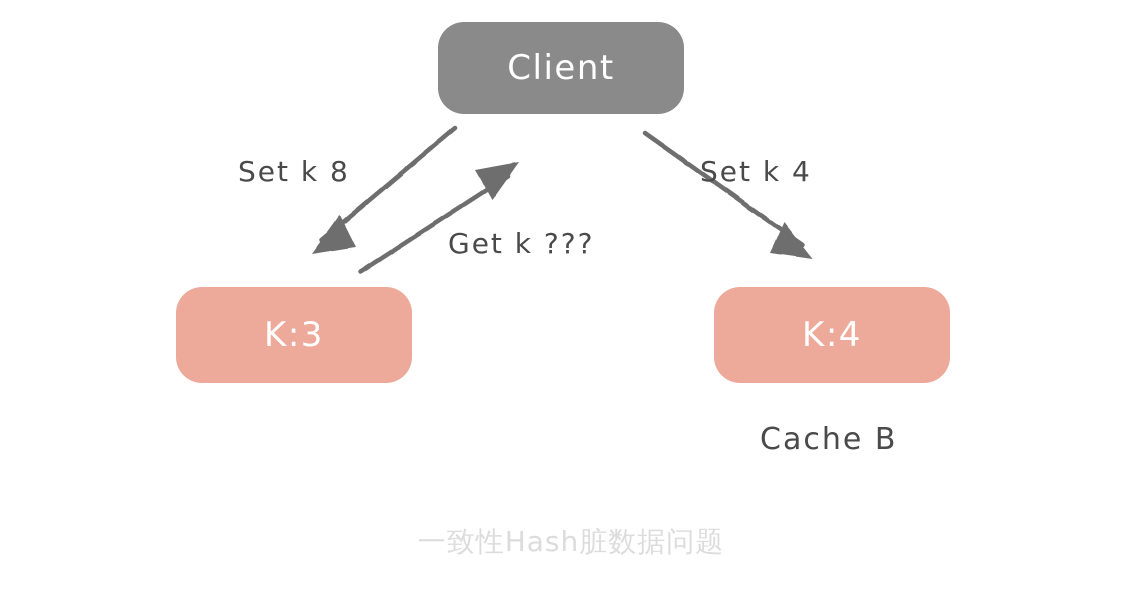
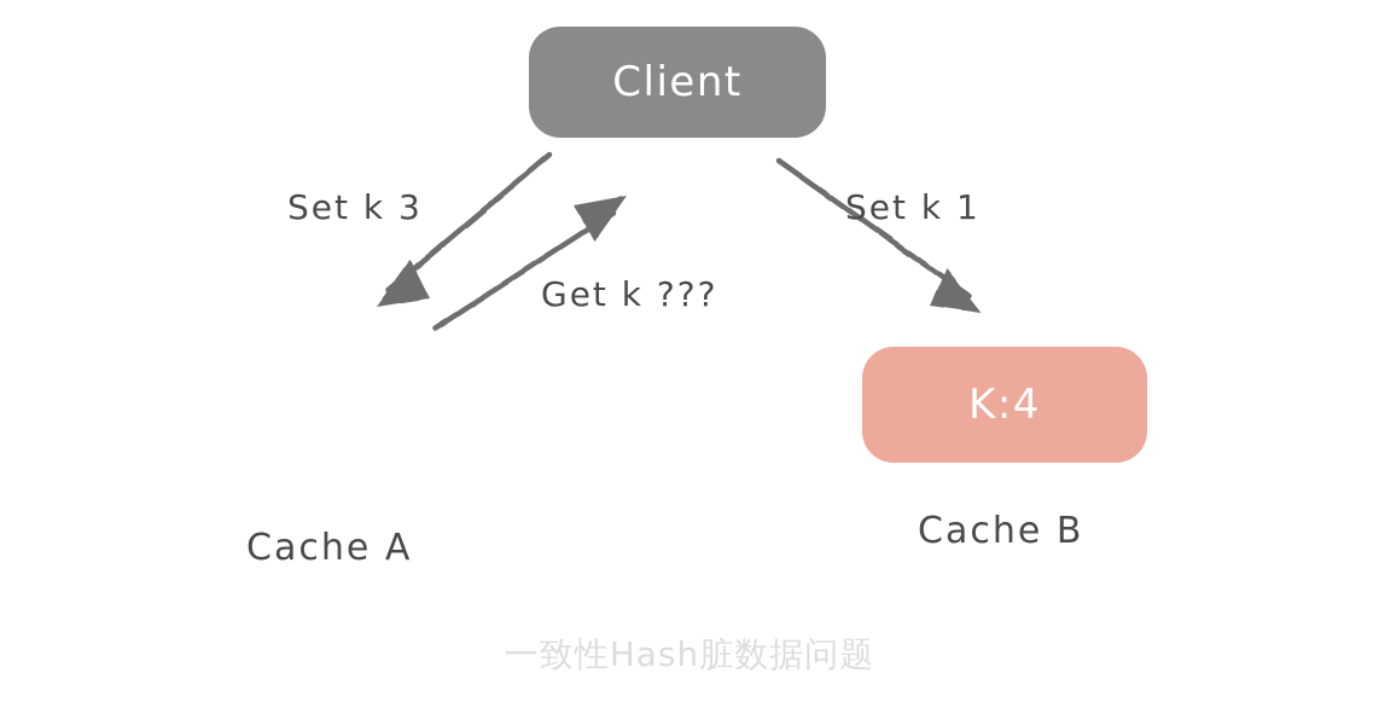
  Client
- K:3
  K:4
- Set k 8
+ Set k 3
- Set k 4
+ Set k 1
  Get k ???
+ Cache A
  Cache B
  一致性Hash脏数据问题
